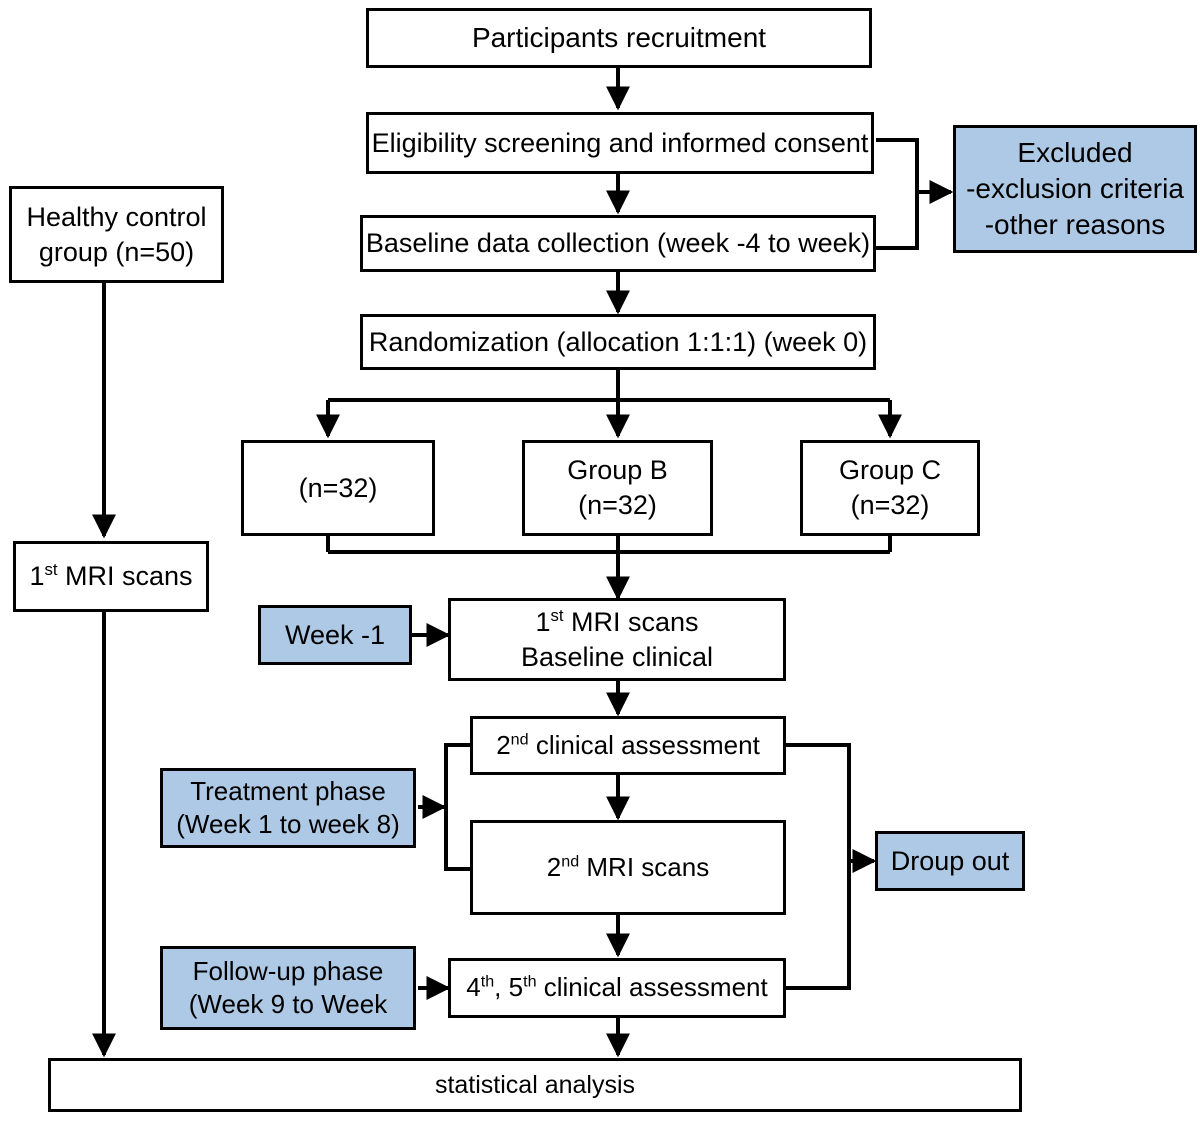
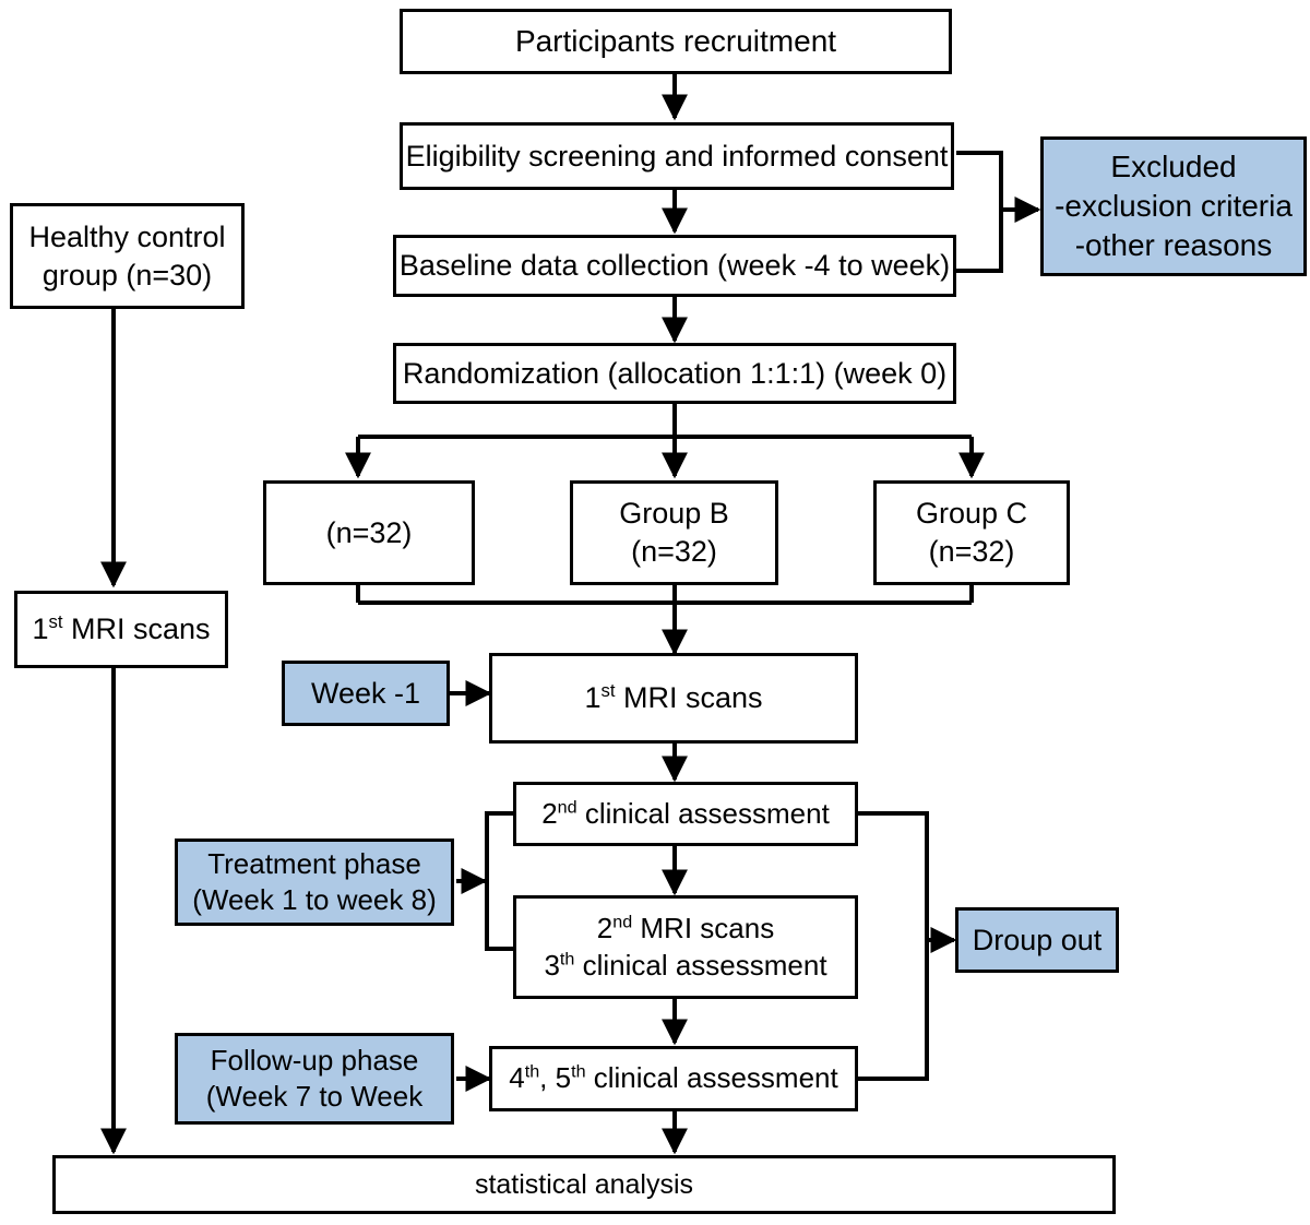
  Participants recruitment
  Eligibility screening and informed consent
  Excluded
  -exclusion criteria
  -other reasons
  Baseline data collection (week -4 to week)
  Randomization (allocation 1:1:1) (week 0)
  Healthy control
- group (n=50)
+ group (n=30)
  (n=32)
  Group B
  (n=32)
  Group C
  (n=32)
  1st MRI scans
  Week -1
  1st MRI scans
- Baseline clinical
  2nd clinical assessment
  Treatment phase
  (Week 1 to week 8)
  2nd MRI scans
+ 3th clinical assessment
  Droup out
  Follow-up phase
- (Week 9 to Week
+ (Week 7 to Week
  4th, 5th clinical assessment
  statistical analysis
